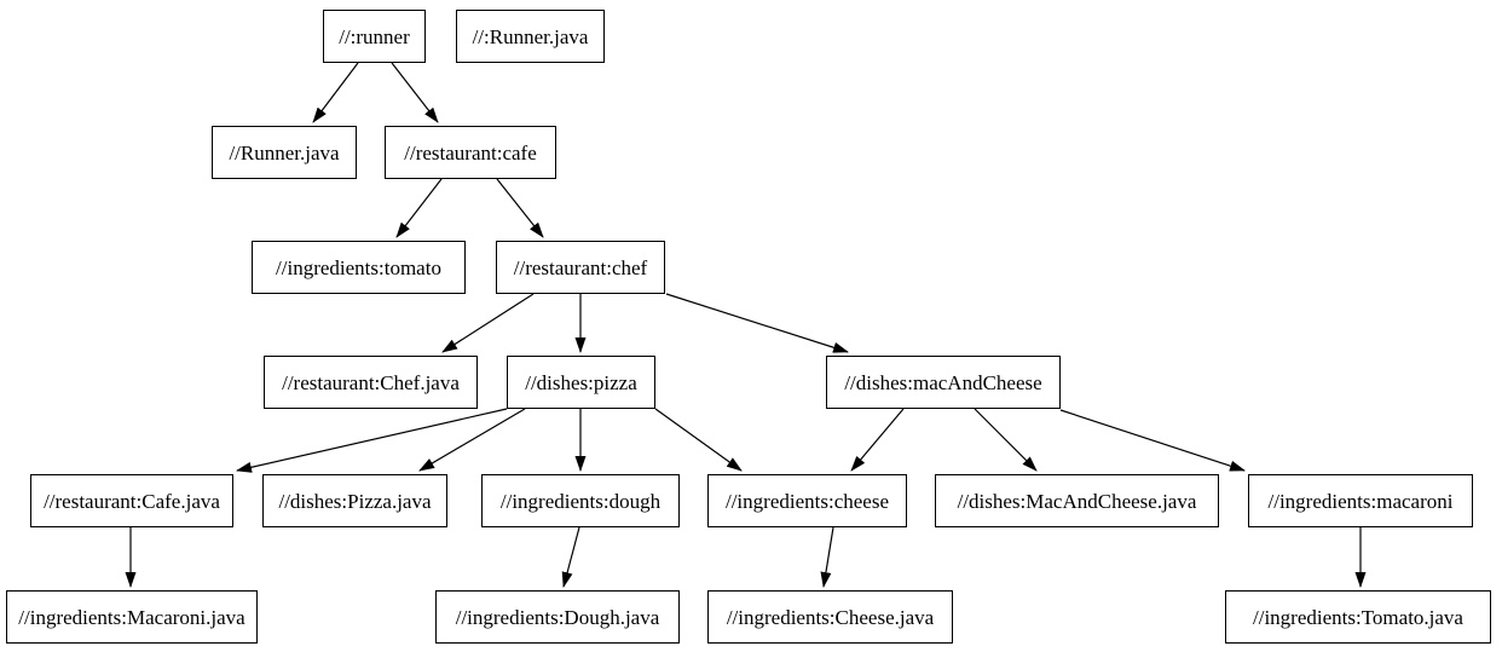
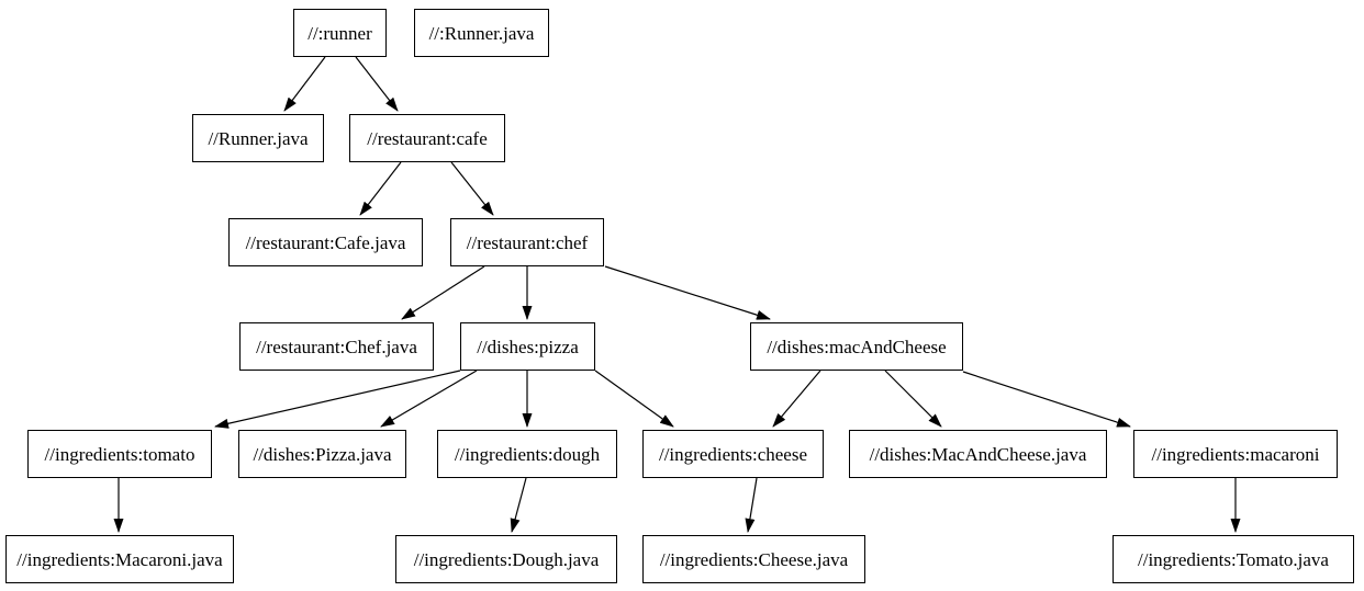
  //:runner
  //:Runner.java
  //Runner.java
  //restaurant:cafe
- //ingredients:tomato
+ //restaurant:Cafe.java
  //restaurant:chef
  //restaurant:Chef.java
  //dishes:pizza
  //dishes:macAndCheese
- //restaurant:Cafe.java
+ //ingredients:tomato
  //dishes:Pizza.java
  //ingredients:dough
  //ingredients:cheese
  //dishes:MacAndCheese.java
  //ingredients:macaroni
  //ingredients:Macaroni.java
  //ingredients:Dough.java
  //ingredients:Cheese.java
  //ingredients:Tomato.java
